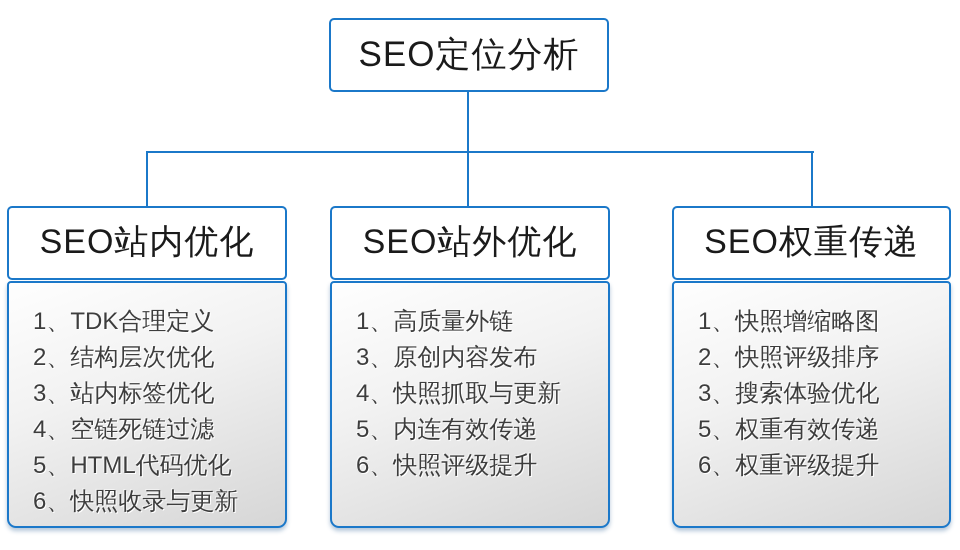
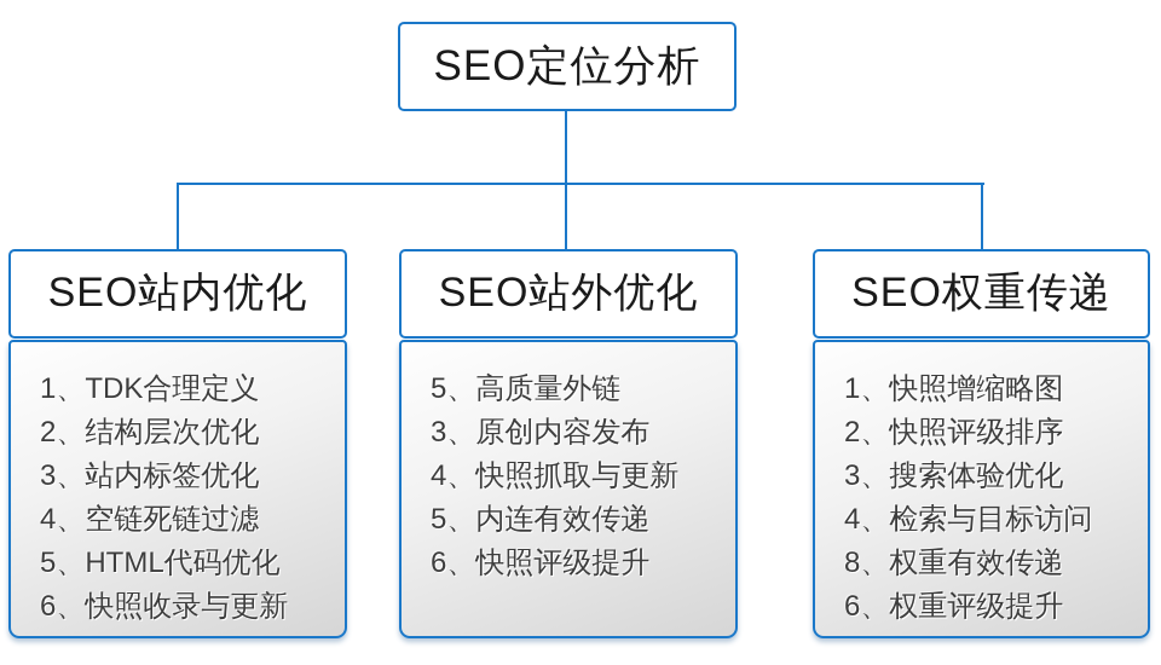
  SEO定位分析
  SEO站内优化
  1、TDK合理定义
  2、结构层次优化
  3、站内标签优化
  4、空链死链过滤
  5、HTML代码优化
  6、快照收录与更新
  SEO站外优化
- 1、高质量外链
+ 5、高质量外链
  3、原创内容发布
  4、快照抓取与更新
  5、内连有效传递
  6、快照评级提升
  SEO权重传递
  1、快照增缩略图
  2、快照评级排序
  3、搜索体验优化
+ 4、检索与目标访问
- 5、权重有效传递
+ 8、权重有效传递
  6、权重评级提升
